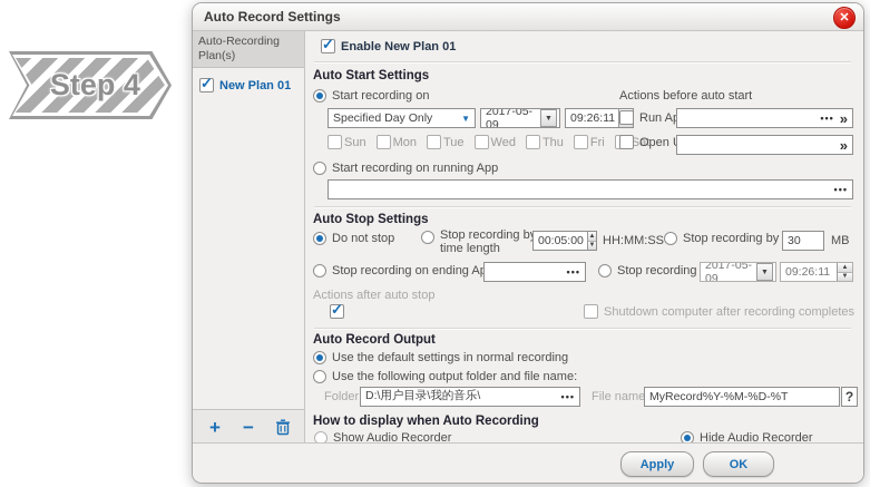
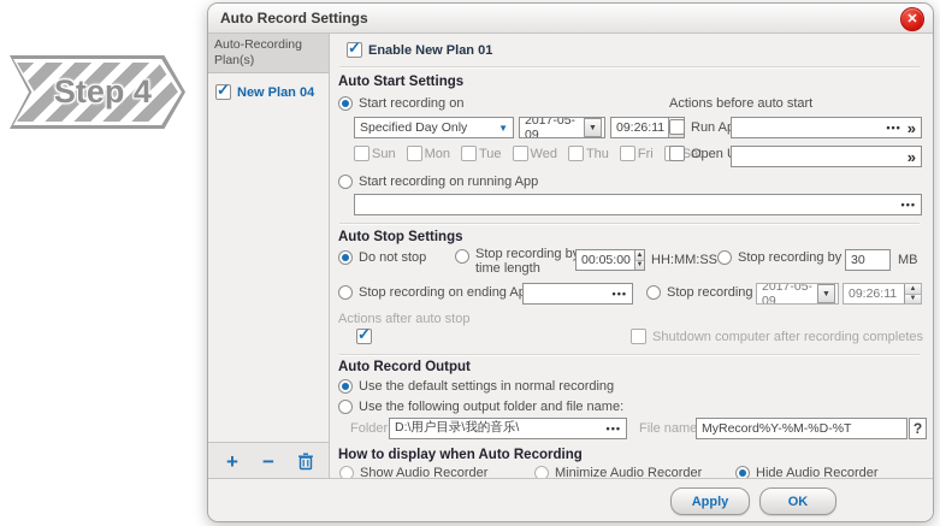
  Step 4
  Auto Record Settings
  ✕
  Auto-Recording Plan(s)
  ✓
- New Plan 01
+ New Plan 04
  +
  −
  ✓
  Enable New Plan 01
  Auto Start Settings
  Start recording on
  Actions before auto start
  Specified Day Only
  ▼
  2017-05-09
  09:26:11
  •••
  »
  Sun
  Mon
  Tue
  Wed
  Thu
  Fri
  Sat
  »
  Start recording on running App
  •••
  Auto Stop Settings
  Do not stop
  Stop recording b time length
  00:05:00
  HH:MM:SS
  Stop recording by
  30
  MB
  Stop recording on ending A
  •••
  Stop recording
  2017-05-09
  09:26:11
  Actions after auto stop
  ✓
  Shutdown computer after recording completes
  Auto Record Output
  Use the default settings in normal recording
  Use the following output folder and file name:
  Folder
  D:\用户目录\我的音乐\
  •••
  File name
  MyRecord%Y-%M-%D-%T
  ?
  How to display when Auto Recording
  Show Audio Recorder
+ Minimize Audio Recorder
  Hide Audio Recorder
  Apply
  OK
